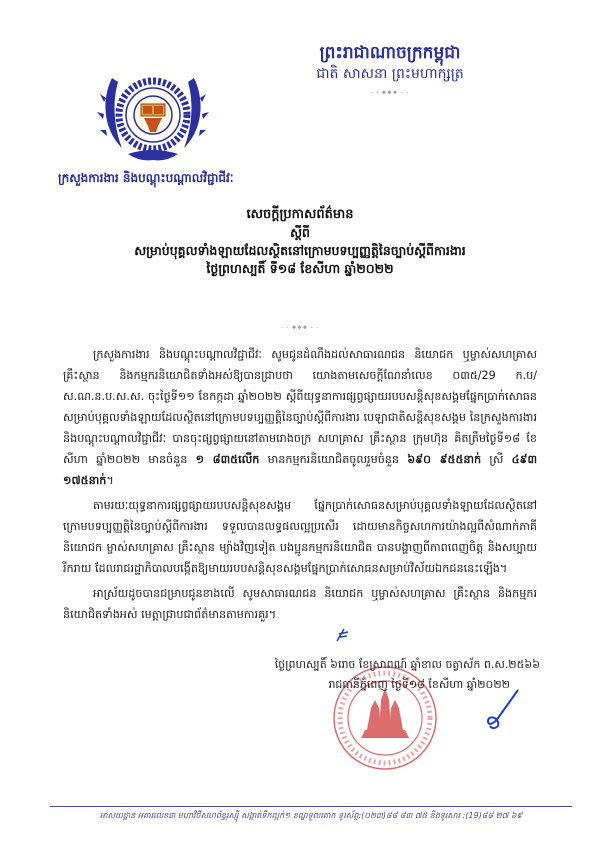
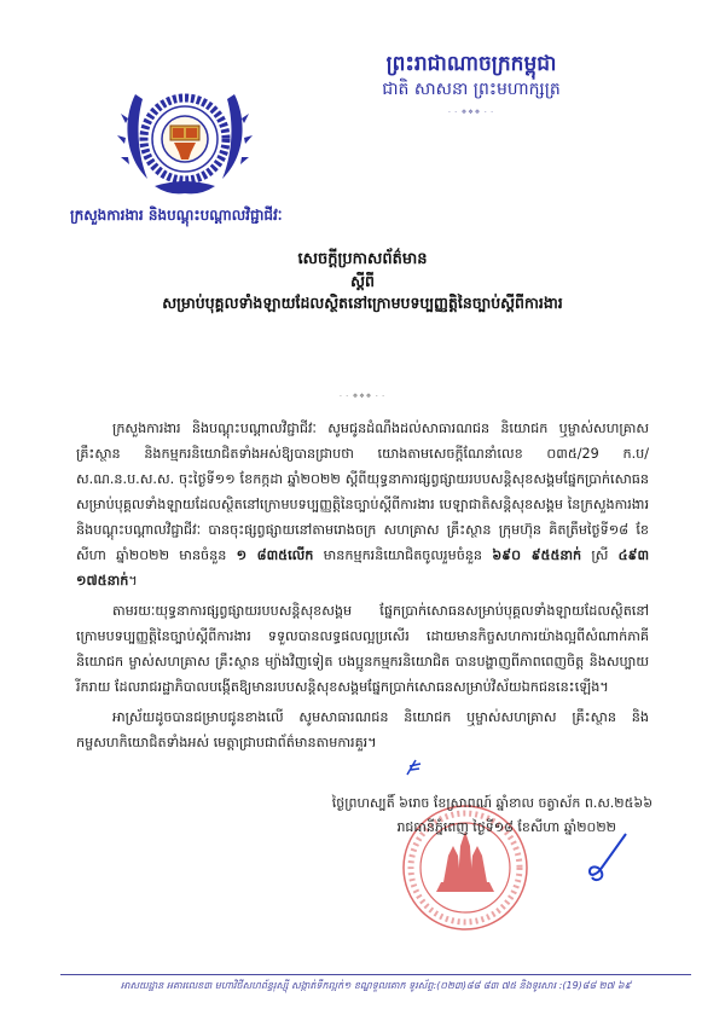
  ព្រះរាជាណាចក្រកម្ពុជា
  ជាតិ សាសនា ព្រះមហាក្សត្រ
  ក្រសួងការងារ និងបណ្តុះបណ្តាលវិជ្ជាជីវៈ
  សេចក្តីប្រកាសព័ត៌មាន
  ស្តីពី
  សម្រាប់បុគ្គលទាំងឡាយដែលស្ថិតនៅក្រោមបទប្បញ្ញត្តិនៃច្បាប់ស្តីពីការងារ
- ថ្ងៃព្រហស្បតិ៍ ទី១៨ ខែសីហា ឆ្នាំ២០២២
  ក្រសួងការងារ និងបណ្តុះបណ្តាលវិជ្ជាជីវៈ សូមជូនដំណឹងដល់សាធារណជន និយោជក ឬម្ចាស់សហគ្រាស គ្រឹះស្ថាន និងកម្មករនិយោជិតទាំងអស់ឱ្យបានជ្រាបថា យោងតាមសេចក្តីណែនាំលេខ ០៣៥/29 ក.ប/ស.ណ.ន.ប.ស.ស. ចុះថ្ងៃទី១១ ខែកក្កដា ឆ្នាំ២០២២ ស្តីពីយុទ្ធនាការផ្សព្វផ្សាយរបបសន្តិសុខសង្គមផ្នែកប្រាក់សោធន សម្រាប់បុគ្គលទាំងឡាយដែលស្ថិតនៅក្រោមបទប្បញ្ញត្តិនៃច្បាប់ស្តីពីការងារ បេឡាជាតិសន្តិសុខសង្គម នៃក្រសួងការងារ និងបណ្តុះបណ្តាលវិជ្ជាជីវៈ បានចុះផ្សព្វផ្សាយនៅតាមរោងចក្រ សហគ្រាស គ្រឹះស្ថាន ក្រុមហ៊ុន គិតត្រឹមថ្ងៃទី១៨ ខែសីហា ឆ្នាំ២០២២ មានចំនួន ១ ៨៣៥លើក មានកម្មករនិយោជិតចូលរួមចំនួន ៦៩០ ៩៥៥នាក់ ស្រី ៤៩៣ ១៧៥នាក់។
- តាមរយៈយុទ្ធនាការផ្សព្វផ្សាយរបបសន្តិសុខសង្គម ផ្នែកប្រាក់សោធនសម្រាប់បុគ្គលទាំងឡាយដែលស្ថិតនៅក្រោមបទប្បញ្ញត្តិនៃច្បាប់ស្តីពីការងារ ទទួលបានលទ្ធផលល្អប្រសើរ ដោយមានកិច្ចសហការយ៉ាងល្អពីសំណាក់ភាគីនិយោជក ម្ចាស់សហគ្រាស គ្រឹះស្ថាន ម្យ៉ាងវិញទៀត បងប្អូនកម្មករនិយោជិត បានបង្ហាញពីភាពពេញចិត្ត និងសប្បាយរីករាយ ដែលរាជរដ្ឋាភិបាលបង្កើតឱ្យមាយរបបសន្តិសុខសង្គមផ្នែកប្រាក់សោធនសម្រាប់វិស័យឯកជននេះឡើង។
+ តាមរយៈយុទ្ធនាការផ្សព្វផ្សាយរបបសន្តិសុខសង្គម ផ្នែកប្រាក់សោធនសម្រាប់បុគ្គលទាំងឡាយដែលស្ថិតនៅក្រោមបទប្បញ្ញត្តិនៃច្បាប់ស្តីពីការងារ ទទួលបានលទ្ធផលល្អប្រសើរ ដោយមានកិច្ចសហការយ៉ាងល្អពីសំណាក់ភាគីនិយោជក ម្ចាស់សហគ្រាស គ្រឹះស្ថាន ម្យ៉ាងវិញទៀត បងប្អូនកម្មករនិយោជិត បានបង្ហាញពីភាពពេញចិត្ត និងសប្បាយរីករាយ ដែលរាជរដ្ឋាភិបាលបង្កើតឱ្យមានរបបសន្តិសុខសង្គមផ្នែកប្រាក់សោធនសម្រាប់វិស័យឯកជននេះឡើង។
- អាស្រ័យដូចបានជម្រាបជូនខាងលើ សូមសាធារណជន និយោជក ឬម្ចាស់សហគ្រាស គ្រឹះស្ថាន និងកម្មករនិយោជិតទាំងអស់ មេត្តាជ្រាបជាព័ត៌មានតាមការគួរ។
+ អាស្រ័យដូចបានជម្រាបជូនខាងលើ សូមសាធារណជន និយោជក ឬម្ចាស់សហគ្រាស គ្រឹះស្ថាន និងកម្ចសហកិយោជិតទាំងអស់ មេត្តាជ្រាបជាព័ត៌មានតាមការគួរ។
  ថ្ងៃព្រហស្បតិ៍ ៦រោច ខែស្រាពណ៍ ឆ្នាំខាល ចត្វាស័ក ព.ស.២៥៦៦
  រាជធានីភ្នំពេញ ថ្ងៃទី១៨ ខែសីហា ឆ្នាំ២០២២
  អាសយដ្ឋាន អគារលេខ៣ មហាវិថីសហព័ន្ធរុស្ស៊ី សង្កាត់ទឹកល្អក់១ ខណ្ឌទួលគោក ទូរស័ព្ទ:(០២៣)៨៨ ៨៣ ៧៥ និងទូរសារ :(19)៨៨ ២៧ ៦៩
